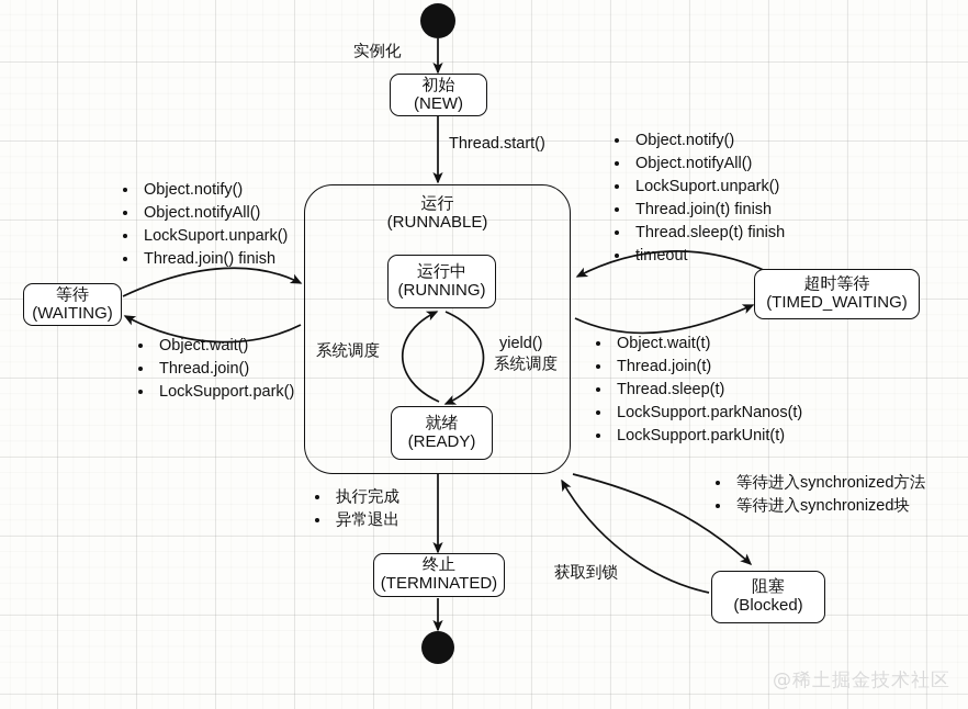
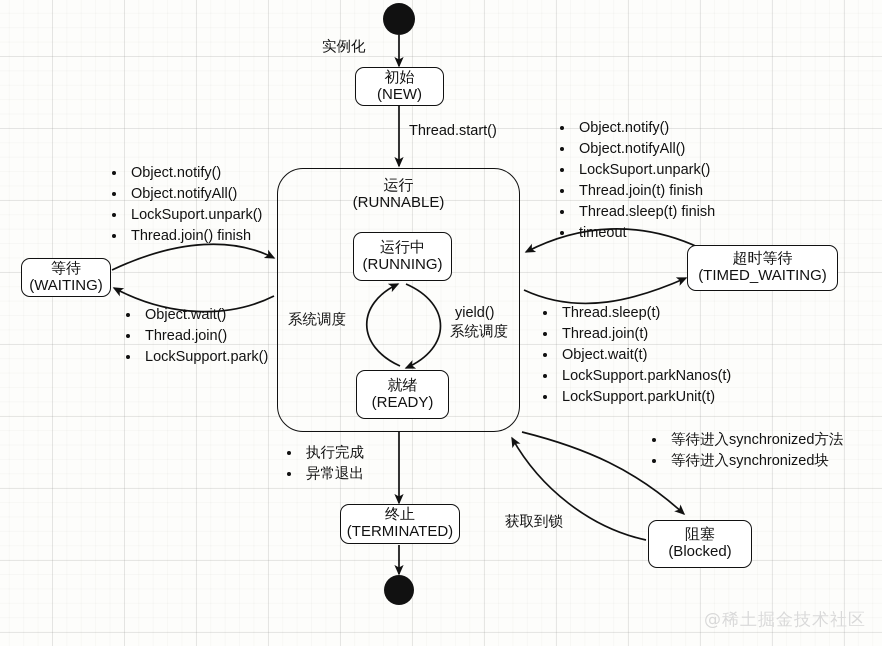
  运行
  (RUNNABLE)
  初始
  (NEW)
  运行中
  (RUNNING)
  就绪
  (READY)
  等待
  (WAITING)
  超时等待
  (TIMED_WAITING)
  终止
  (TERMINATED)
  阻塞
  (Blocked)
  实例化
  Thread.start()
  系统调度
  yield()
  系统调度
  获取到锁
  Object.notify()
  Object.notifyAll()
  LockSuport.unpark()
  Thread.join() finish
  Object.wait()
  Thread.join()
  LockSupport.park()
  Object.notify()
  Object.notifyAll()
  LockSuport.unpark()
  Thread.join(t) finish
  Thread.sleep(t) finish
  timeout
- Object.wait(t)
+ Thread.sleep(t)
  Thread.join(t)
- Thread.sleep(t)
+ Object.wait(t)
  LockSupport.parkNanos(t)
  LockSupport.parkUnit(t)
  执行完成
  异常退出
  等待进入synchronized方法
  等待进入synchronized块
  @稀土掘金技术社区
